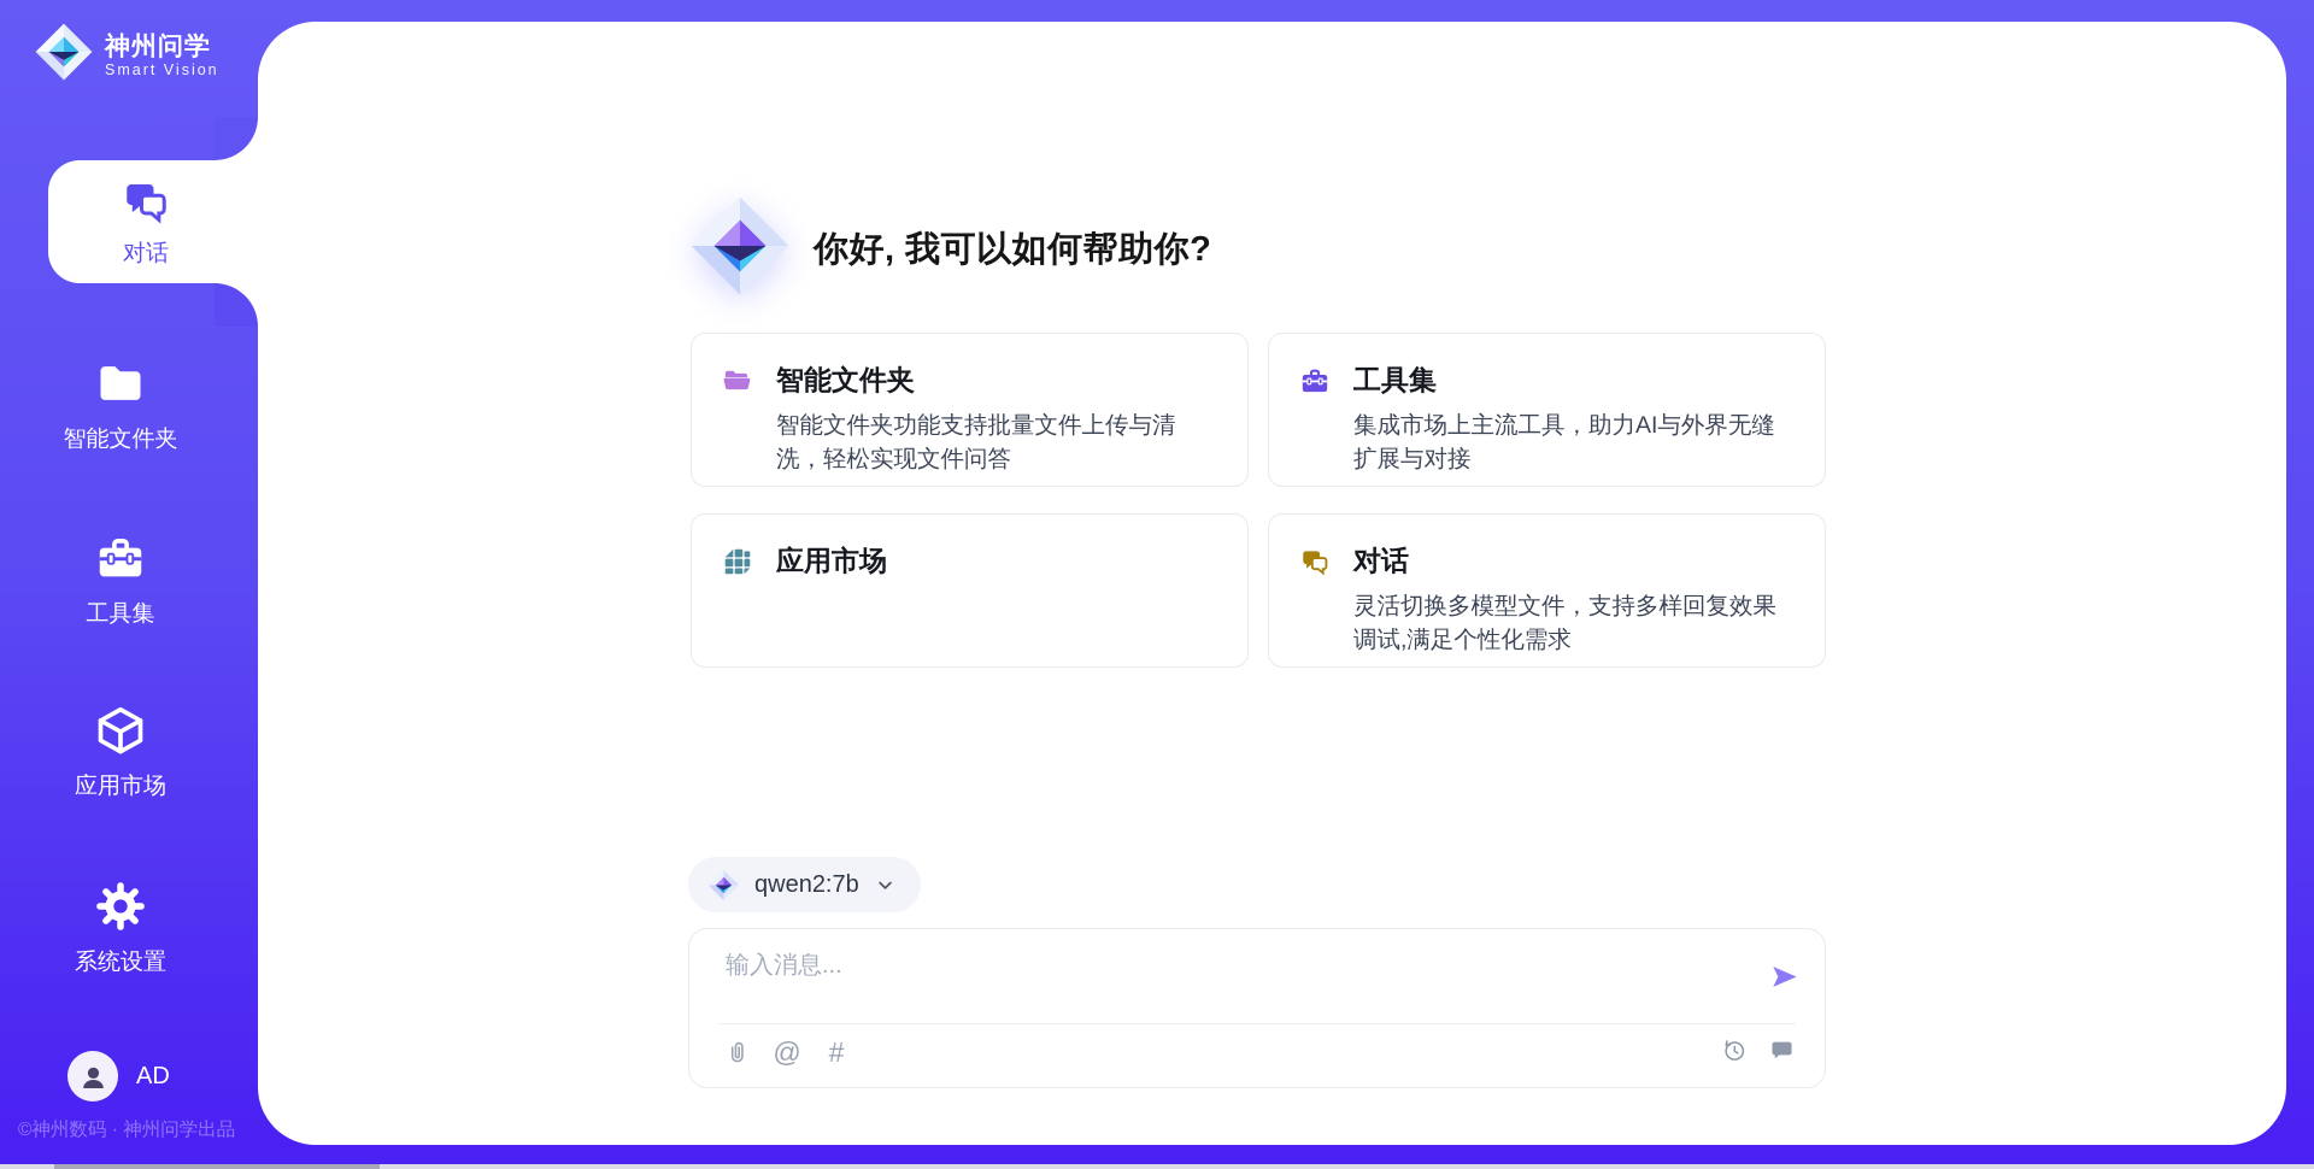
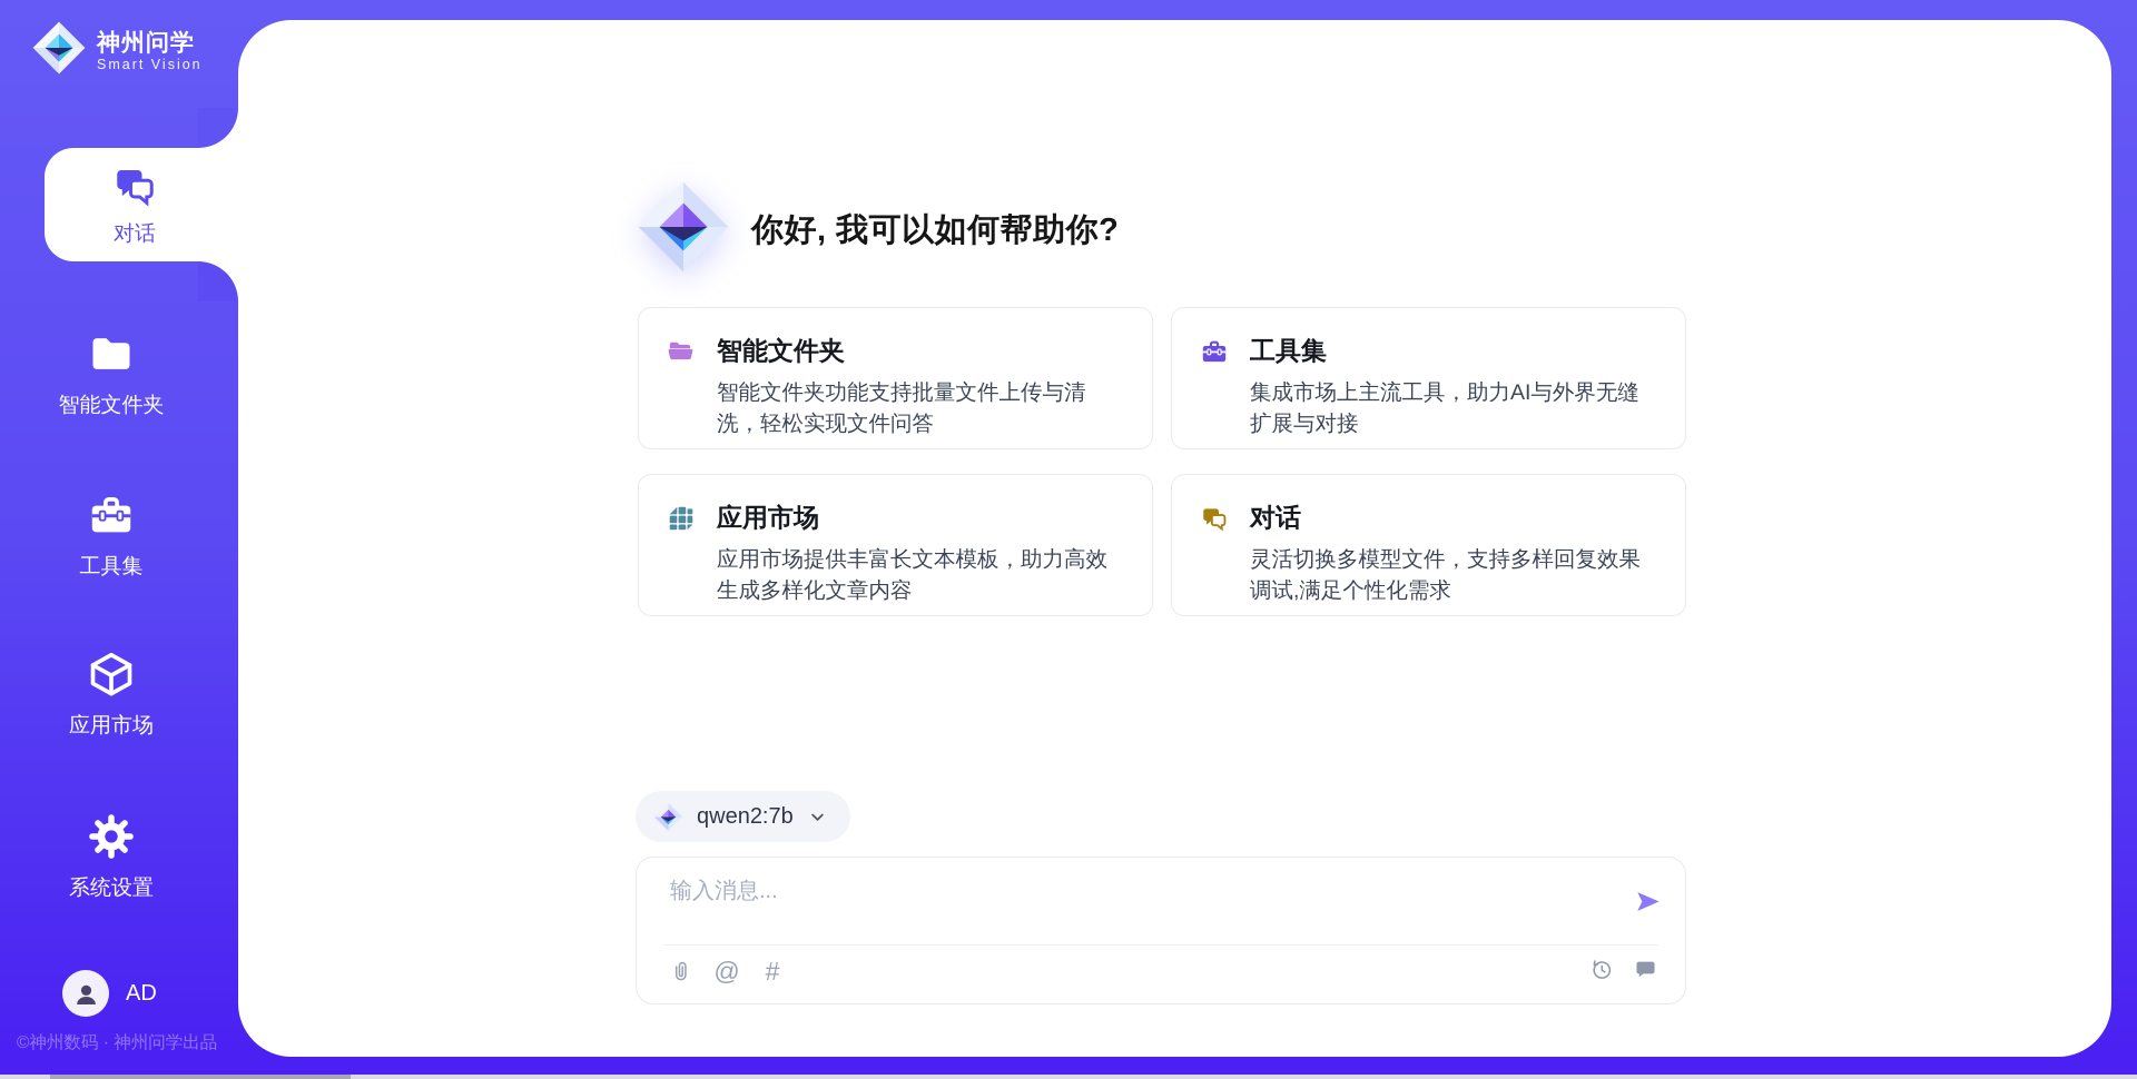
  神州问学
  Smart Vision
  对话
  智能文件夹
  工具集
  应用市场
  系统设置
  AD
  ©神州数码 · 神州问学出品
  你好, 我可以如何帮助你?
  智能文件夹
  智能文件夹功能支持批量文件上传与清洗，轻松实现文件问答
  工具集
  集成市场上主流工具，助力AI与外界无缝扩展与对接
  应用市场
+ 应用市场提供丰富长文本模板，助力高效生成多样化文章内容
  对话
  灵活切换多模型文件，支持多样回复效果调试,满足个性化需求
  qwen2:7b
  输入消息...
  @
  #
